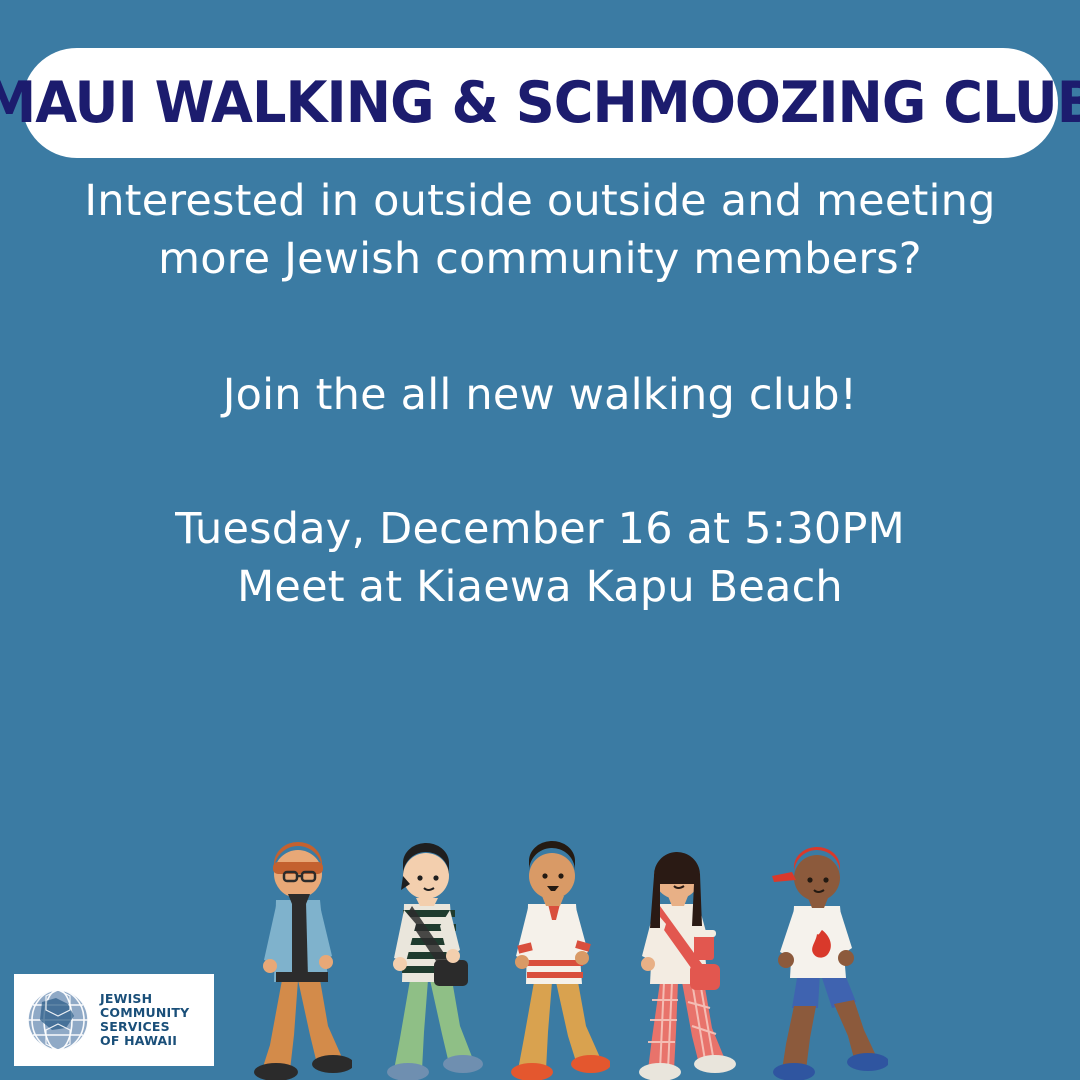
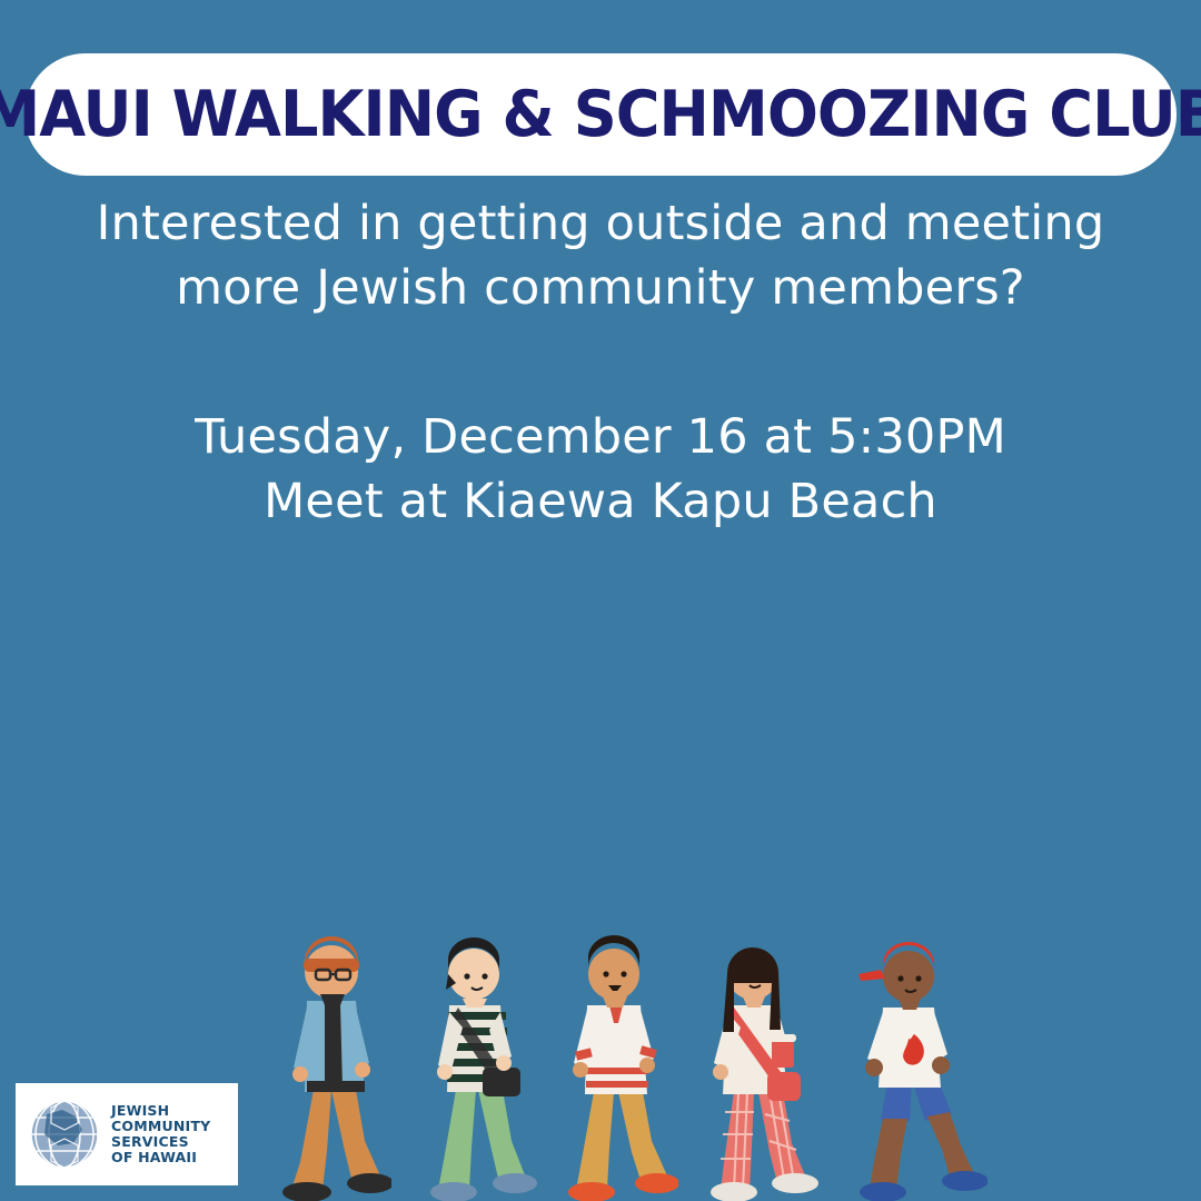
  MAUI WALKING & SCHMOOZING CLUB
- Interested in outside outside and meeting
+ Interested in getting outside and meeting
  more Jewish community members?
- Join the all new walking club!
  Tuesday, December 16 at 5:30PM
  Meet at Kiaewa Kapu Beach
  JEWISH
  COMMUNITY
  SERVICES
  OF HAWAII
